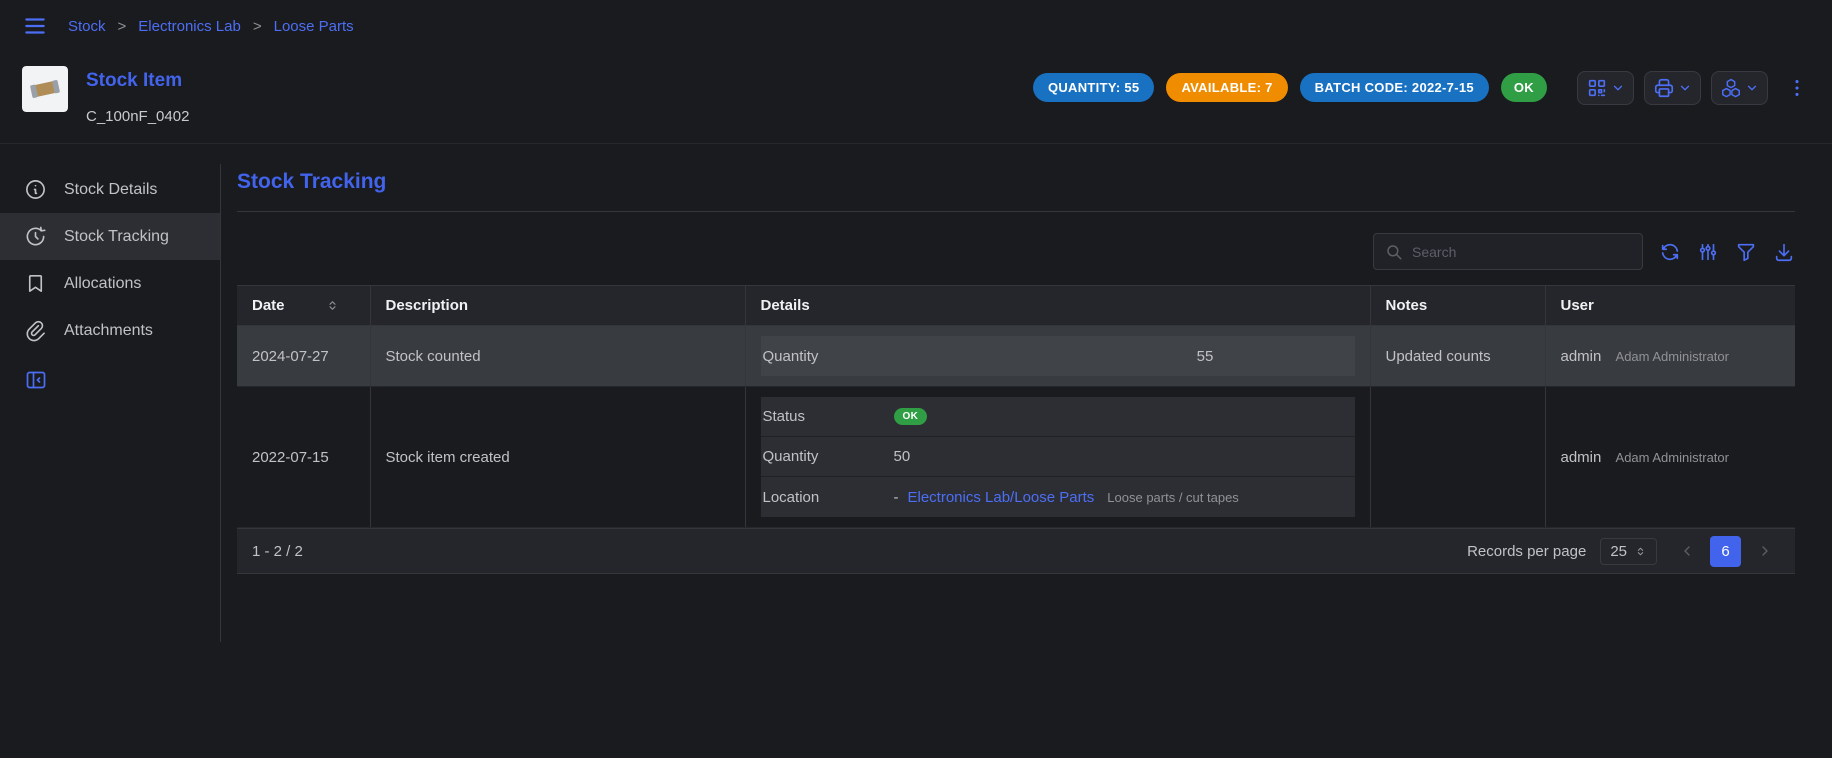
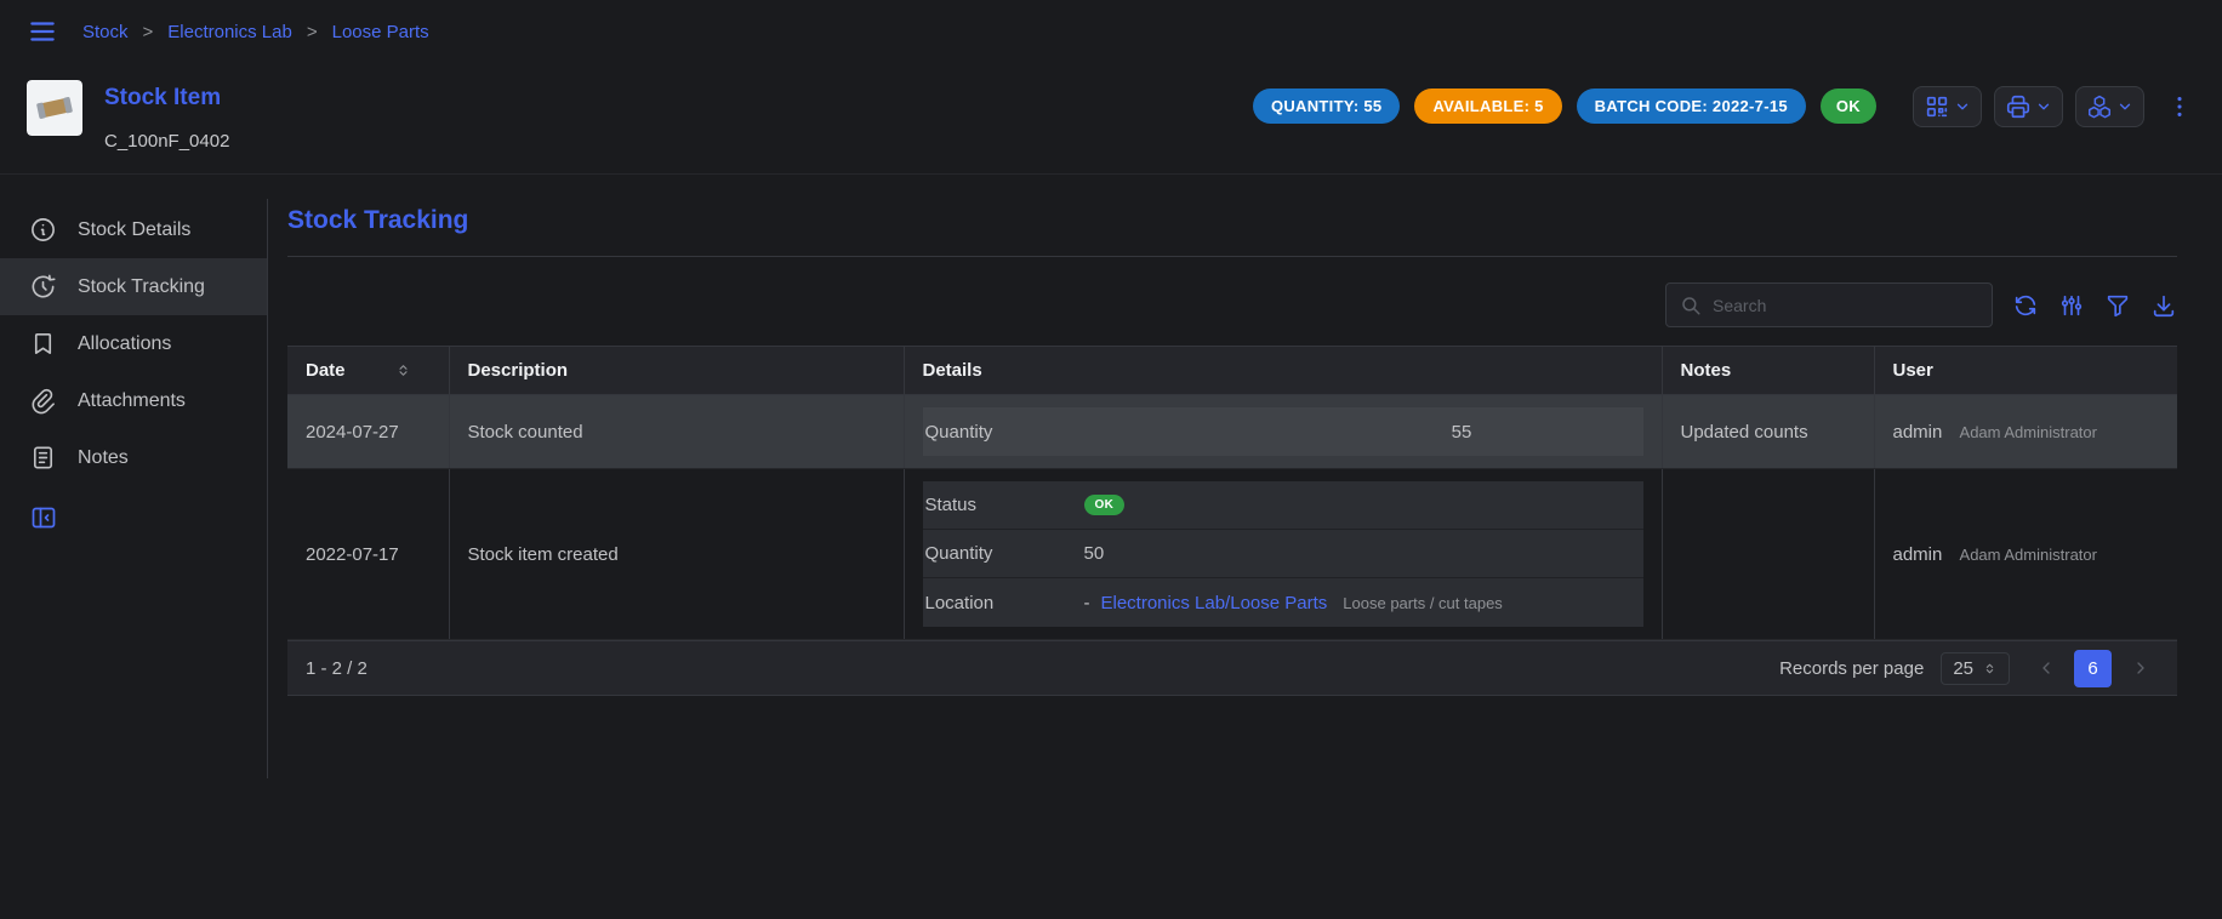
  Stock
  >
  Electronics Lab
  >
  Loose Parts
  Stock Item
  C_100nF_0402
  QUANTITY: 55
- AVAILABLE: 7
+ AVAILABLE: 5
  BATCH CODE: 2022-7-15
  OK
  Stock Details
  Stock Tracking
  Allocations
  Attachments
+ Notes
  Stock Tracking
  Search
  Date	Description	Details	Notes	User
  2024-07-27	Stock counted	Quantity 55	Updated counts	admin Adam Administrator
- 2022-07-15	Stock item created	Status OK Quantity 50 Location - Electronics Lab/Loose Parts Loose parts / cut tapes		admin Adam Administrator
+ 2022-07-17	Stock item created	Status OK Quantity 50 Location - Electronics Lab/Loose Parts Loose parts / cut tapes		admin Adam Administrator
  1 - 2 / 2
  Records per page
  25
  6
